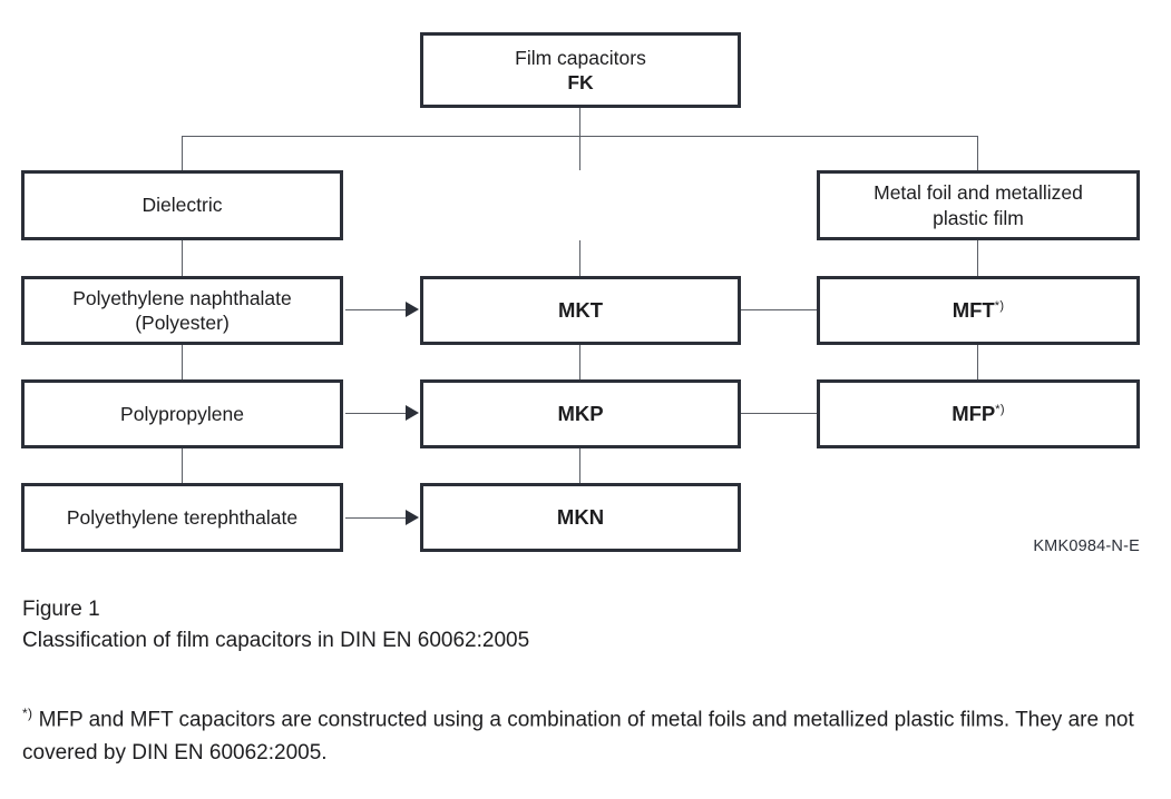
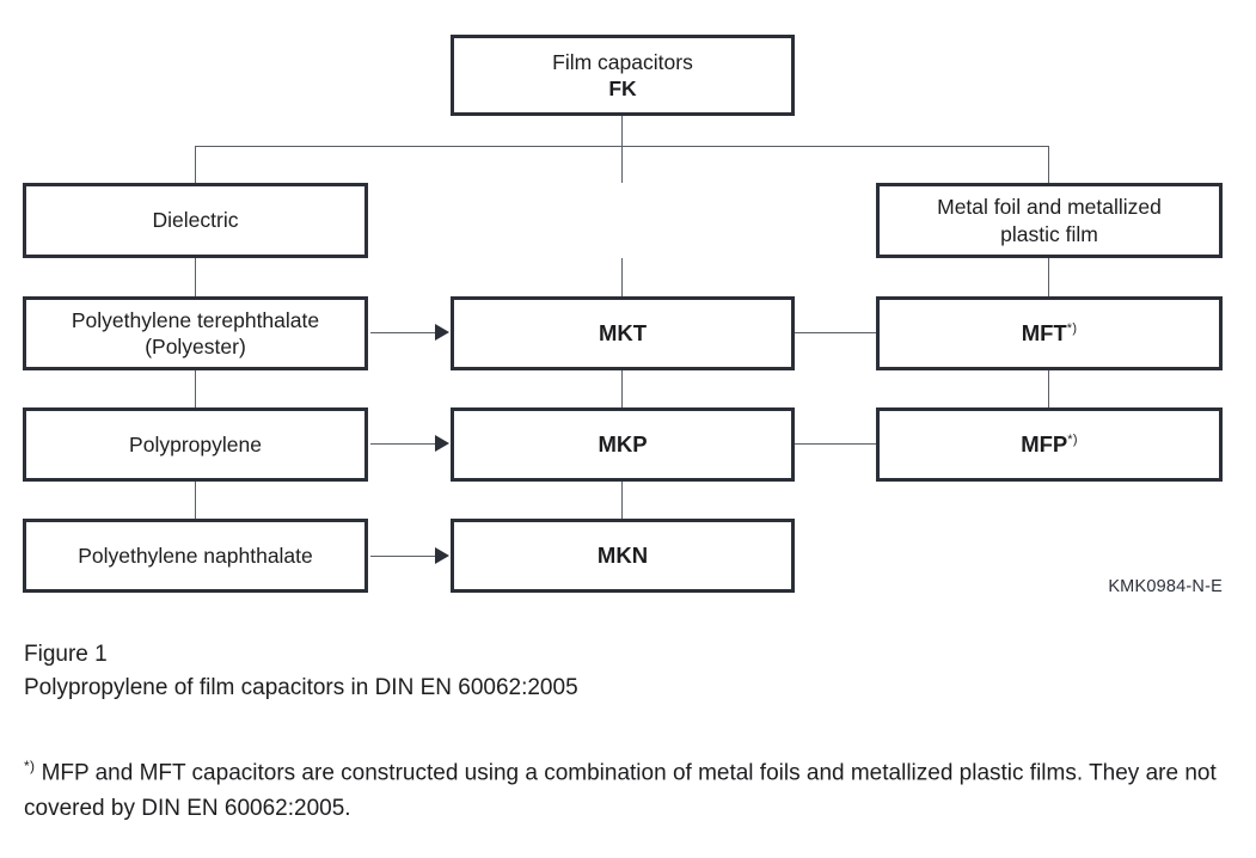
  Film capacitors
  FK
  Dielectric
  Metal foil and metallized
  plastic film
- Polyethylene naphthalate
+ Polyethylene terephthalate
  (Polyester)
  MKT
  MFT*)
  Polypropylene
  MKP
  MFP*)
- Polyethylene terephthalate
+ Polyethylene naphthalate
  MKN
  KMK0984-N-E
  Figure 1
- Classification of film capacitors in DIN EN 60062:2005
+ Polypropylene of film capacitors in DIN EN 60062:2005
  *) MFP and MFT capacitors are constructed using a combination of metal foils and metallized plastic films. They are not covered by DIN EN 60062:2005.
